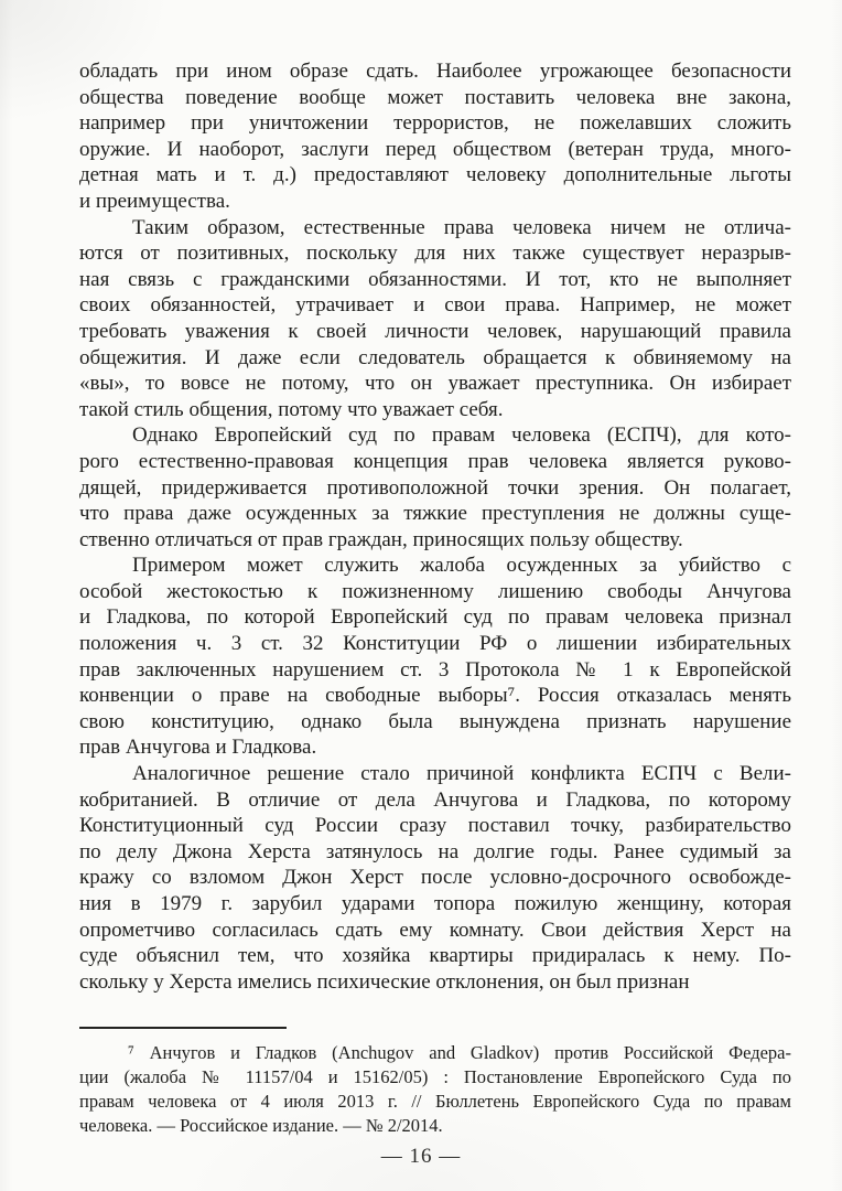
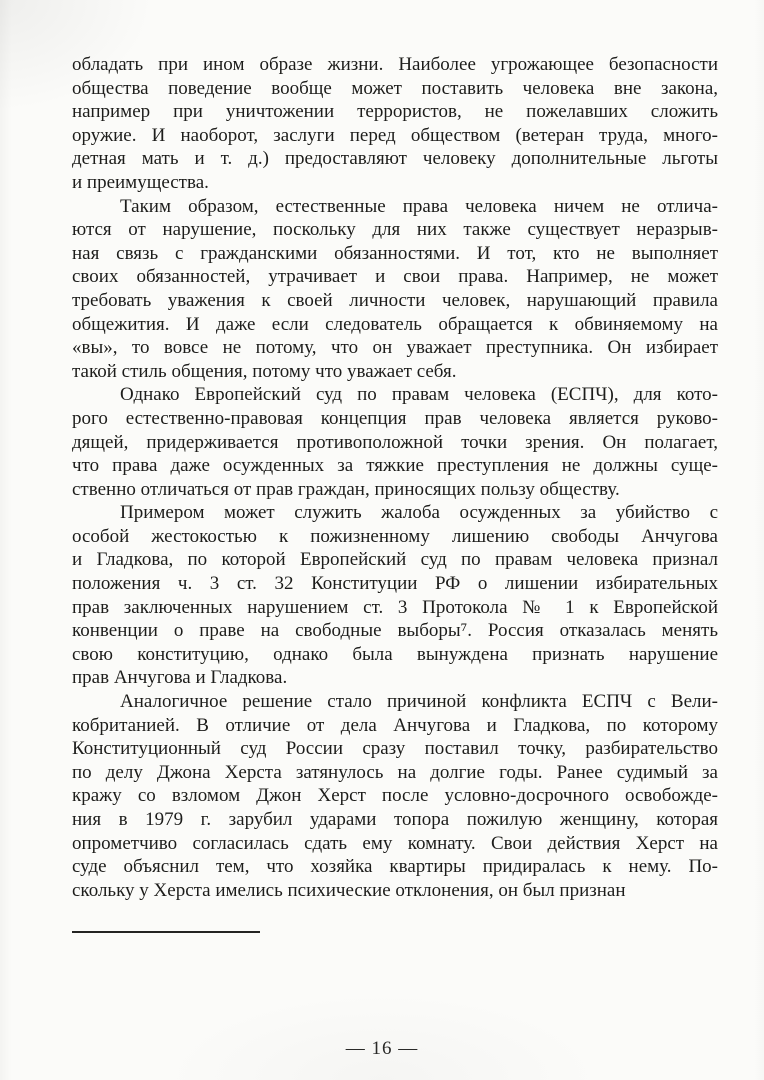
- обладать при ином образе сдать. Наиболее угрожающее безопасности
+ обладать при ином образе жизни. Наиболее угрожающее безопасности
  общества поведение вообще может поставить человека вне закона,
  например при уничтожении террористов, не пожелавших сложить
  оружие. И наоборот, заслуги перед обществом (ветеран труда, много-
  детная мать и т. д.) предоставляют человеку дополнительные льготы
  и преимущества.
  Таким образом, естественные права человека ничем не отлича-
- ются от позитивных, поскольку для них также существует неразрыв-
+ ются от нарушение, поскольку для них также существует неразрыв-
  ная связь с гражданскими обязанностями. И тот, кто не выполняет
  своих обязанностей, утрачивает и свои права. Например, не может
  требовать уважения к своей личности человек, нарушающий правила
  общежития. И даже если следователь обращается к обвиняемому на
  «вы», то вовсе не потому, что он уважает преступника. Он избирает
  такой стиль общения, потому что уважает себя.
  Однако Европейский суд по правам человека (ЕСПЧ), для кото-
  рого естественно-правовая концепция прав человека является руково-
  дящей, придерживается противоположной точки зрения. Он полагает,
  что права даже осужденных за тяжкие преступления не должны суще-
  ственно отличаться от прав граждан, приносящих пользу обществу.
  Примером может служить жалоба осужденных за убийство с
  особой жестокостью к пожизненному лишению свободы Анчугова
  и Гладкова, по которой Европейский суд по правам человека признал
  положения ч. 3 ст. 32 Конституции РФ о лишении избирательных
  прав заключенных нарушением ст. 3 Протокола № 1 к Европейской
  конвенции о праве на свободные выборы⁷. Россия отказалась менять
  свою конституцию, однако была вынуждена признать нарушение
  прав Анчугова и Гладкова.
  Аналогичное решение стало причиной конфликта ЕСПЧ с Вели-
  кобританией. В отличие от дела Анчугова и Гладкова, по которому
  Конституционный суд России сразу поставил точку, разбирательство
  по делу Джона Херста затянулось на долгие годы. Ранее судимый за
  кражу со взломом Джон Херст после условно-досрочного освобожде-
  ния в 1979 г. зарубил ударами топора пожилую женщину, которая
  опрометчиво согласилась сдать ему комнату. Свои действия Херст на
  суде объяснил тем, что хозяйка квартиры придиралась к нему. По-
  скольку у Херста имелись психические отклонения, он был признан
- ⁷ Анчугов и Гладков (Anchugov and Gladkov) против Российской Федера-
- ции (жалоба № 11157/04 и 15162/05) : Постановление Европейского Суда по
- правам человека от 4 июля 2013 г. // Бюллетень Европейского Суда по правам
- человека. — Российское издание. — № 2/2014.
  — 16 —
